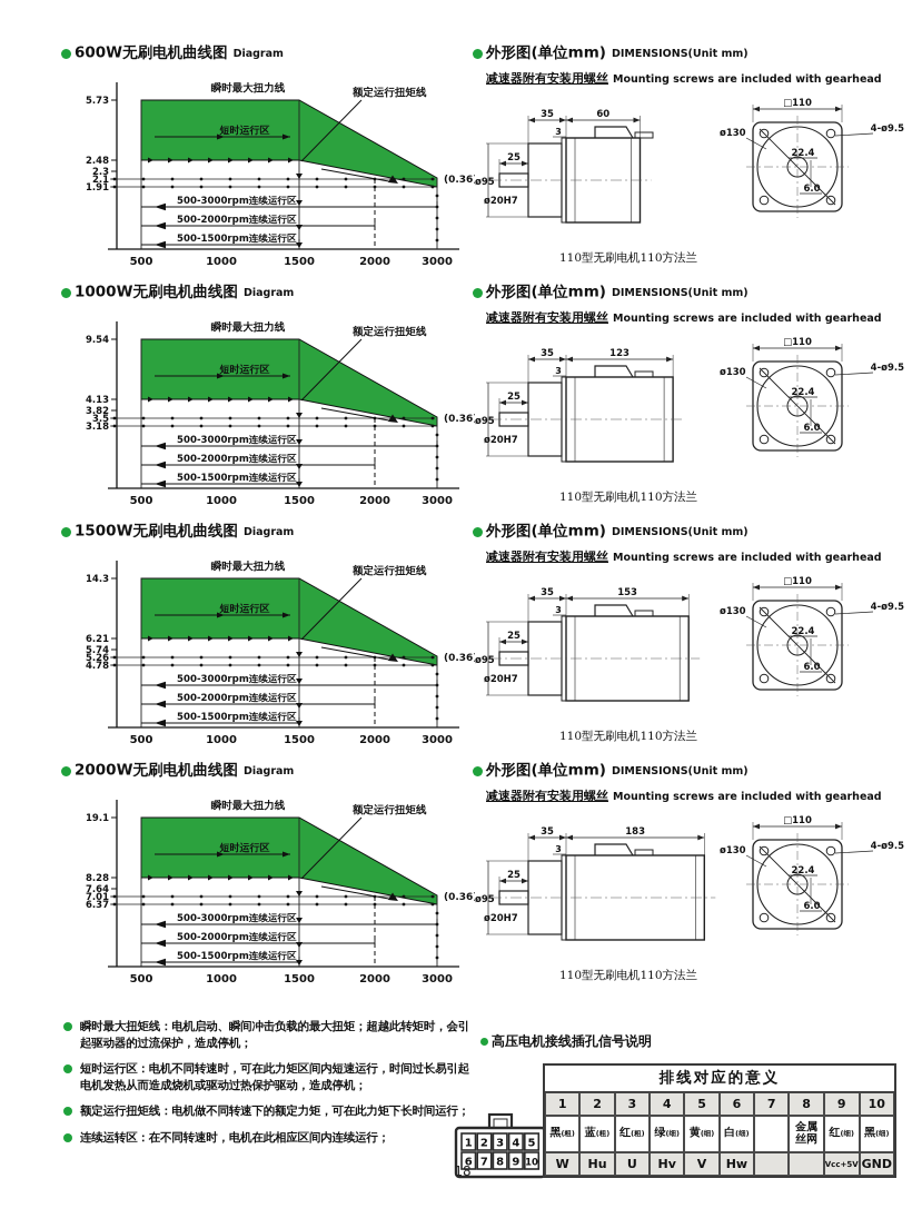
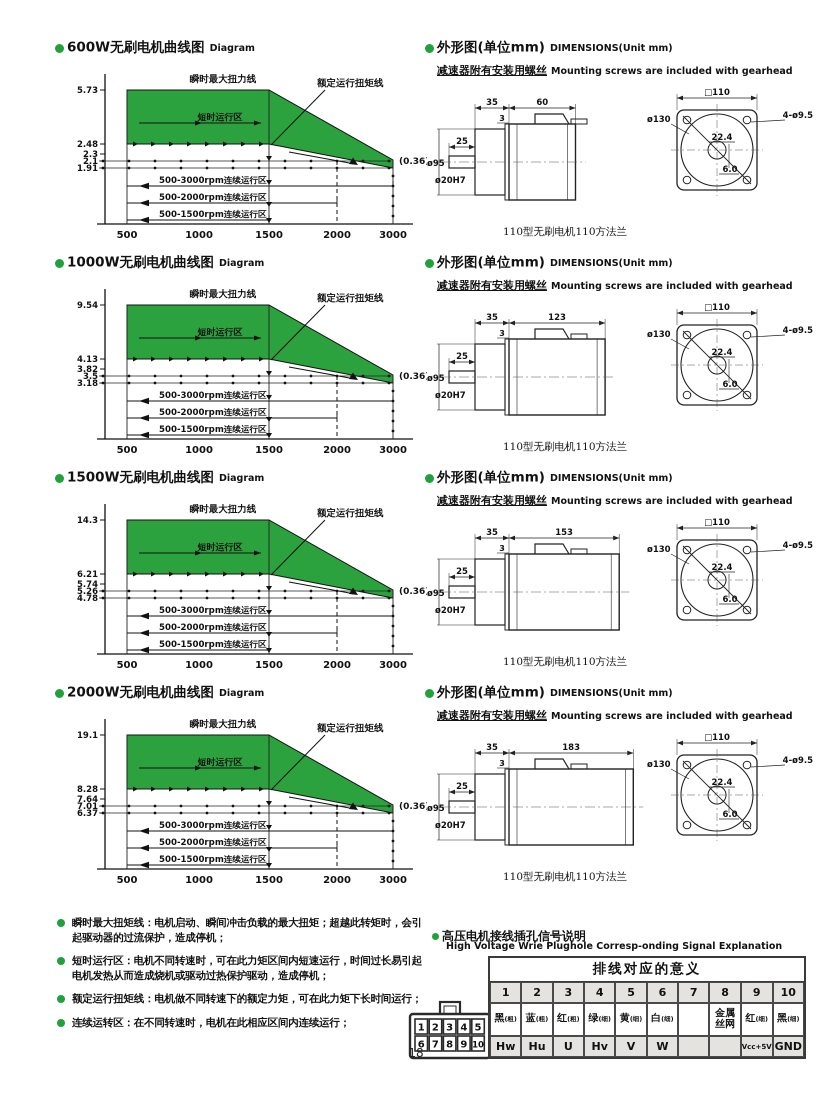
  600W无刷电机曲线图 Diagram
  5.73
  2.48
  2.3
  2.1
  1.91
  500
  1000
  1500
  2000
  3000
  500-3000rpm连续运行区
  500-2000rpm连续运行区
  500-1500rpm连续运行区
  瞬时最大扭力线
  额定运行扭矩线
  短时运行区
  (0.36
  外形图(单位mm) DIMENSIONS(Unit mm)
  减速器附有安装用螺丝 Mounting screws are included with gearhead
  35
  60
  3
  25
  ø95
  ø20H7
  □110
  ø130
  4-ø9.5
  22.4
  6.0
  110型无刷电机110方法兰
  1000W无刷电机曲线图 Diagram
  9.54
  4.13
  3.82
  3.5
  3.18
  500
  1000
  1500
  2000
  3000
  500-3000rpm连续运行区
  500-2000rpm连续运行区
  500-1500rpm连续运行区
  瞬时最大扭力线
  额定运行扭矩线
  短时运行区
  (0.36
  外形图(单位mm) DIMENSIONS(Unit mm)
  减速器附有安装用螺丝 Mounting screws are included with gearhead
  35
  123
  3
  25
  ø95
  ø20H7
  □110
  ø130
  4-ø9.5
  22.4
  6.0
  110型无刷电机110方法兰
  1500W无刷电机曲线图 Diagram
  14.3
  6.21
  5.74
  5.26
  4.78
  500
  1000
  1500
  2000
  3000
  500-3000rpm连续运行区
  500-2000rpm连续运行区
  500-1500rpm连续运行区
  瞬时最大扭力线
  额定运行扭矩线
  短时运行区
  (0.36
  外形图(单位mm) DIMENSIONS(Unit mm)
  减速器附有安装用螺丝 Mounting screws are included with gearhead
  35
  153
  3
  25
  ø95
  ø20H7
  □110
  ø130
  4-ø9.5
  22.4
  6.0
  110型无刷电机110方法兰
  2000W无刷电机曲线图 Diagram
  19.1
  8.28
  7.64
  7.01
  6.37
  500
  1000
  1500
  2000
  3000
  500-3000rpm连续运行区
  500-2000rpm连续运行区
  500-1500rpm连续运行区
  瞬时最大扭力线
  额定运行扭矩线
  短时运行区
  (0.36
  外形图(单位mm) DIMENSIONS(Unit mm)
  减速器附有安装用螺丝 Mounting screws are included with gearhead
  35
  183
  3
  25
  ø95
  ø20H7
  □110
  ø130
  4-ø9.5
  22.4
  6.0
  110型无刷电机110方法兰
  瞬时最大扭矩线：电机启动、瞬间冲击负载的最大扭矩；超越此转矩时，会引起驱动器的过流保护，造成停机；
  短时运行区：电机不同转速时，可在此力矩区间内短速运行，时间过长易引起电机发热从而造成烧机或驱动过热保护驱动，造成停机；
  额定运行扭矩线：电机做不同转速下的额定力矩，可在此力矩下长时间运行；
  连续运转区：在不同转速时，电机在此相应区间内连续运行；
  高压电机接线插孔信号说明
+ High Voltage Wrie Plughole Corresp-onding Signal Explanation
  1
  2
  3
  4
  5
  6
  7
  8
  9
  10
  排线对应的意义
  1
  2
  3
  4
  5
  6
  7
  8
  9
  10
  黑
  (粗)
  蓝
  (粗)
  红
  (粗)
  绿
  (细)
  黄
  (细)
  白
  (细)
  金属丝网
  红
  (细)
  黑
  (细)
- W
+ Hw
  Hu
  U
  Hv
  V
- Hw
+ W
  Vcc+5V
  GND
  18
